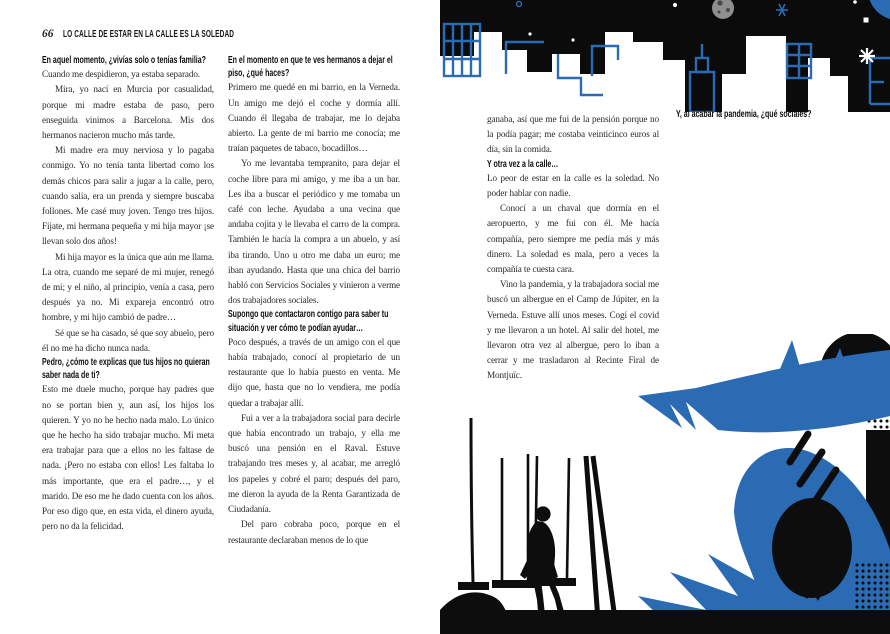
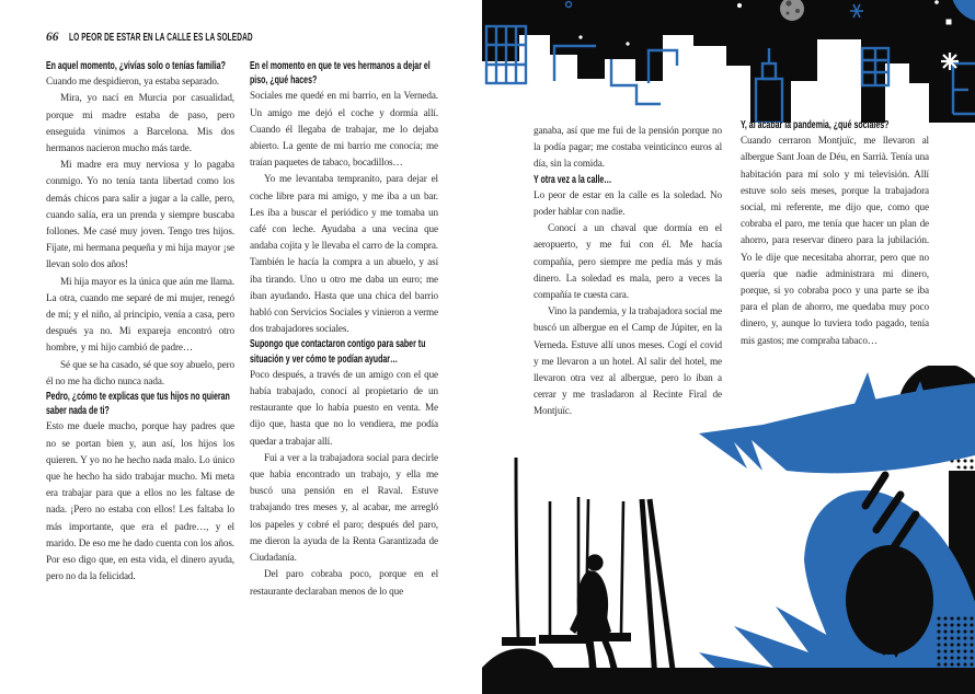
  66
- LO CALLE DE ESTAR EN LA CALLE ES LA SOLEDAD
+ LO PEOR DE ESTAR EN LA CALLE ES LA SOLEDAD
  En aquel momento, ¿vivías solo o tenías familia?
  Cuando me despidieron, ya estaba separado.
  Mira, yo nací en Murcia por casualidad, porque mi madre estaba de paso, pero enseguida vinimos a Barcelona. Mis dos hermanos nacieron mucho más tarde.
  Mi madre era muy nerviosa y lo pagaba conmigo. Yo no tenía tanta libertad como los demás chicos para salir a jugar a la calle, pero, cuando salía, era un prenda y siempre buscaba follones. Me casé muy joven. Tengo tres hijos. Fíjate, mi hermana pequeña y mi hija mayor ¡se llevan solo dos años!
  Mi hija mayor es la única que aún me llama. La otra, cuando me separé de mi mujer, renegó de mí; y el niño, al principio, venía a casa, pero después ya no. Mi expareja encontró otro hombre, y mi hijo cambió de padre…
  Sé que se ha casado, sé que soy abuelo, pero él no me ha dicho nunca nada.
  Pedro, ¿cómo te explicas que tus hijos no quieran saber nada de ti?
  Esto me duele mucho, porque hay padres que no se portan bien y, aun así, los hijos los quieren. Y yo no he hecho nada malo. Lo único que he hecho ha sido trabajar mucho. Mi meta era trabajar para que a ellos no les faltase de nada. ¡Pero no estaba con ellos! Les faltaba lo más importante, que era el padre…, y el marido. De eso me he dado cuenta con los años. Por eso digo que, en esta vida, el dinero ayuda, pero no da la felicidad.
  En el momento en que te ves hermanos a dejar el piso, ¿qué haces?
- Primero me quedé en mi barrio, en la Verneda. Un amigo me dejó el coche y dormía allí. Cuando él llegaba de trabajar, me lo dejaba abierto. La gente de mi barrio me conocía; me traían paquetes de tabaco, bocadillos…
+ Sociales me quedé en mi barrio, en la Verneda. Un amigo me dejó el coche y dormía allí. Cuando él llegaba de trabajar, me lo dejaba abierto. La gente de mi barrio me conocía; me traían paquetes de tabaco, bocadillos…
  Yo me levantaba tempranito, para dejar el coche libre para mi amigo, y me iba a un bar. Les iba a buscar el periódico y me tomaba un café con leche. Ayudaba a una vecina que andaba cojita y le llevaba el carro de la compra. También le hacía la compra a un abuelo, y así iba tirando. Uno u otro me daba un euro; me iban ayudando. Hasta que una chica del barrio habló con Servicios Sociales y vinieron a verme dos trabajadores sociales.
  Supongo que contactaron contigo para saber tu situación y ver cómo te podían ayudar…
  Poco después, a través de un amigo con el que había trabajado, conocí al propietario de un restaurante que lo había puesto en venta. Me dijo que, hasta que no lo vendiera, me podía quedar a trabajar allí.
  Fui a ver a la trabajadora social para decirle que había encontrado un trabajo, y ella me buscó una pensión en el Raval. Estuve trabajando tres meses y, al acabar, me arregló los papeles y cobré el paro; después del paro, me dieron la ayuda de la Renta Garantizada de Ciudadanía.
  Del paro cobraba poco, porque en el restaurante declaraban menos de lo que
  ganaba, así que me fui de la pensión porque no la podía pagar; me costaba veinticinco euros al día, sin la comida.
  Y otra vez a la calle…
  Lo peor de estar en la calle es la soledad. No poder hablar con nadie.
  Conocí a un chaval que dormía en el aeropuerto, y me fui con él. Me hacía compañía, pero siempre me pedía más y más dinero. La soledad es mala, pero a veces la compañía te cuesta cara.
  Vino la pandemia, y la trabajadora social me buscó un albergue en el Camp de Júpiter, en la Verneda. Estuve allí unos meses. Cogí el covid y me llevaron a un hotel. Al salir del hotel, me llevaron otra vez al albergue, pero lo iban a cerrar y me trasladaron al Recinte Firal de Montjuïc.
  Y, al acabar la pandemia, ¿qué sociales?
+ Cuando cerraron Montjuïc, me llevaron al albergue Sant Joan de Déu, en Sarrià. Tenía una habitación para mí solo y mi televisión. Allí estuve solo seis meses, porque la trabajadora social, mi referente, me dijo que, como que cobraba el paro, me tenía que hacer un plan de ahorro, para reservar dinero para la jubilación. Yo le dije que necesitaba ahorrar, pero que no quería que nadie administrara mi dinero, porque, si yo cobraba poco y una parte se iba para el plan de ahorro, me quedaba muy poco dinero, y, aunque lo tuviera todo pagado, tenía mis gastos; me compraba tabaco…
